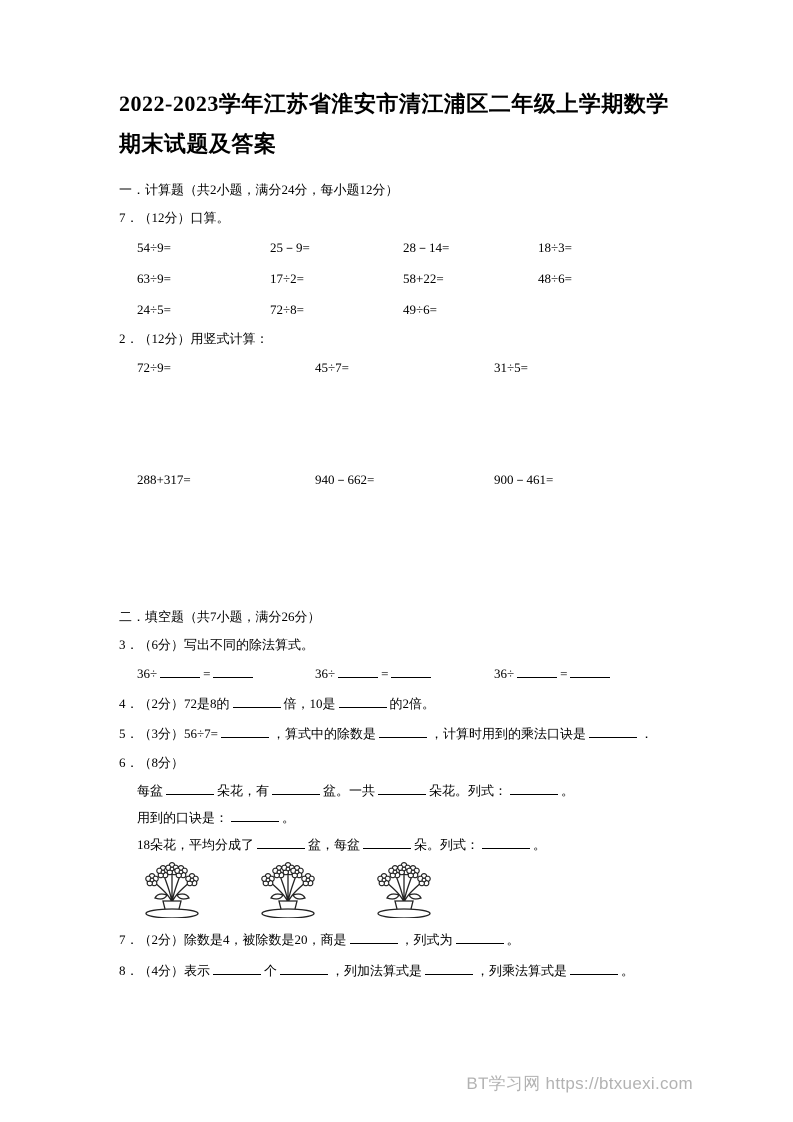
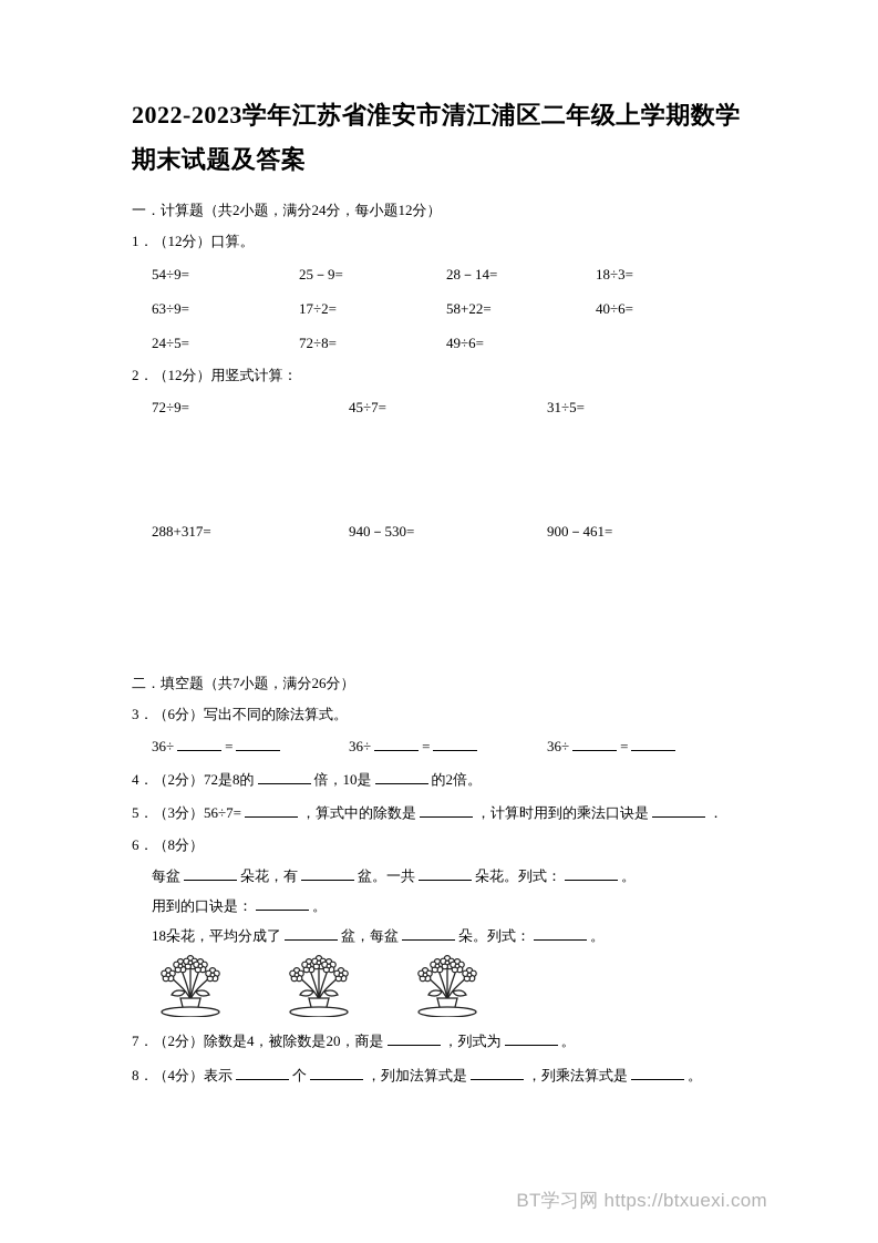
  2022-2023学年江苏省淮安市清江浦区二年级上学期数学期末试题及答案
  一．计算题（共2小题，满分24分，每小题12分）
- 7．（12分）口算。
+ 1．（12分）口算。
  54÷9=
  25－9=
  28－14=
  18÷3=
  63÷9=
  17÷2=
  58+22=
- 48÷6=
+ 40÷6=
  24÷5=
  72÷8=
  49÷6=
  2．（12分）用竖式计算：
  72÷9=
  45÷7=
  31÷5=
  288+317=
- 940－662=
+ 940－530=
  900－461=
  二．填空题（共7小题，满分26分）
  3．（6分）写出不同的除法算式。
  36÷ =
  36÷ =
  36÷ =
  4．（2分）72是8的 倍，10是 的2倍。
  5．（3分）56÷7= ，算式中的除数是 ，计算时用到的乘法口诀是 ．
  6．（8分）
  每盆 朵花，有 盆。一共 朵花。列式： 。
  用到的口诀是： 。
  18朵花，平均分成了 盆，每盆 朵。列式： 。
  7．（2分）除数是4，被除数是20，商是 ，列式为 。
  8．（4分）表示 个 ，列加法算式是 ，列乘法算式是 。
  BT学习网 https://btxuexi.com
